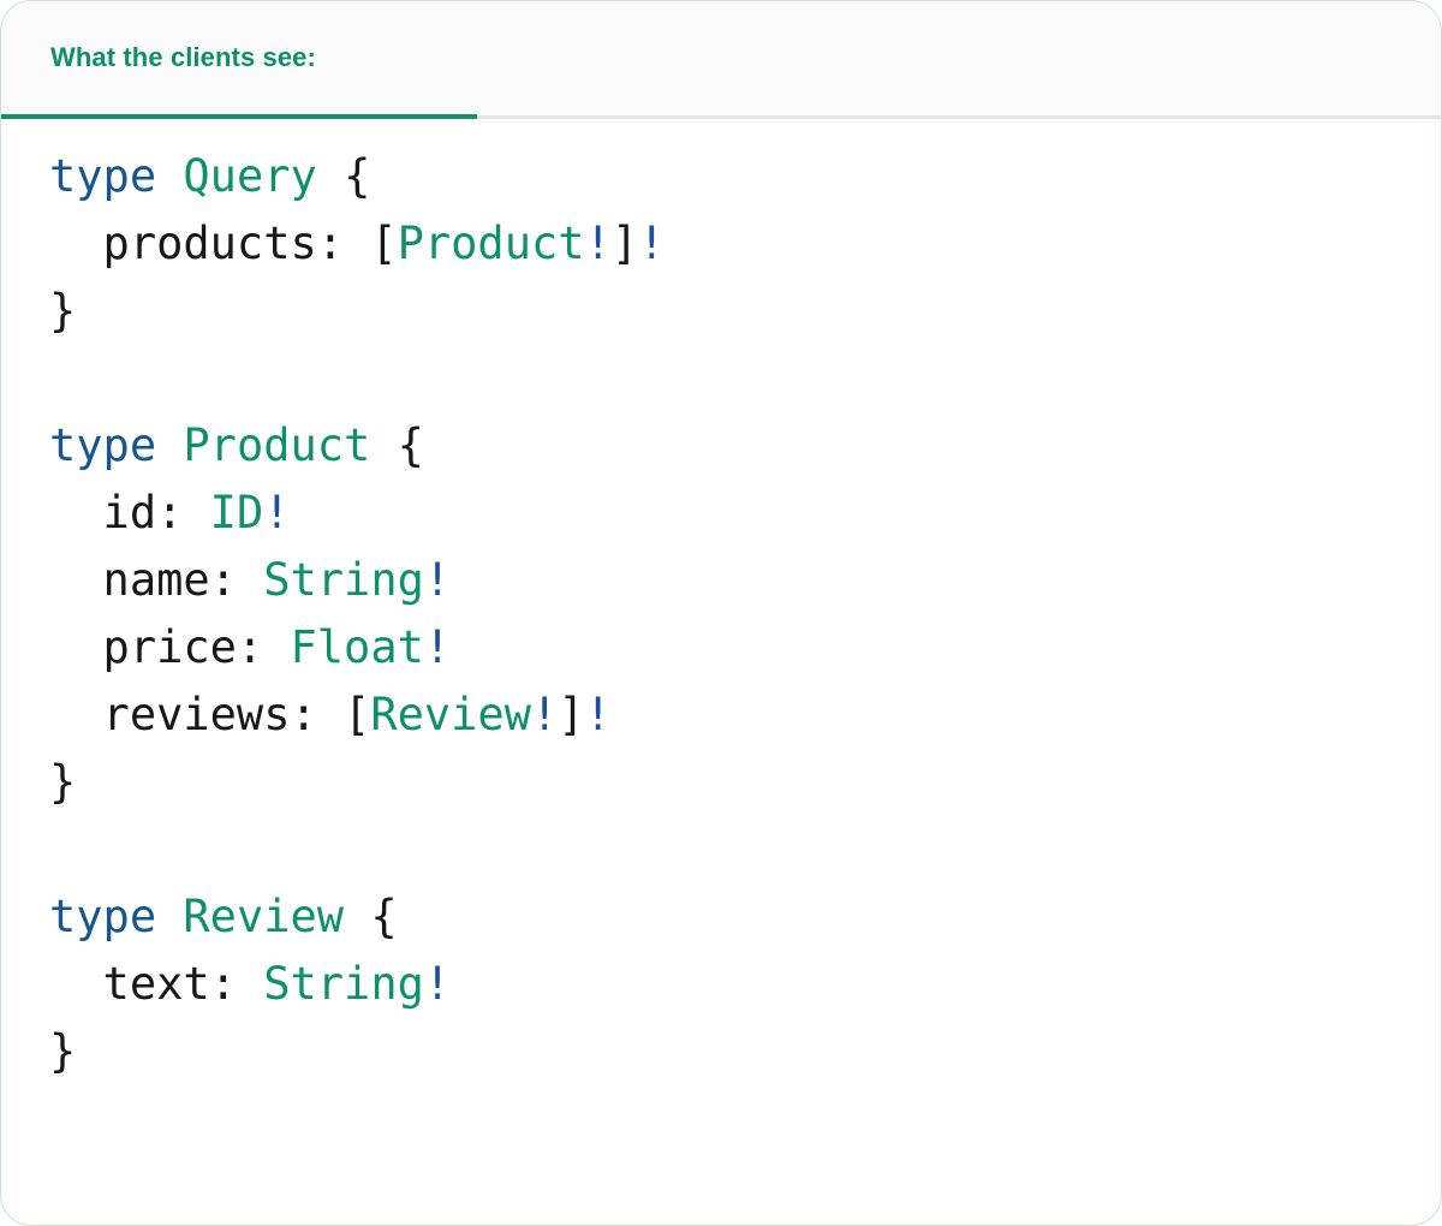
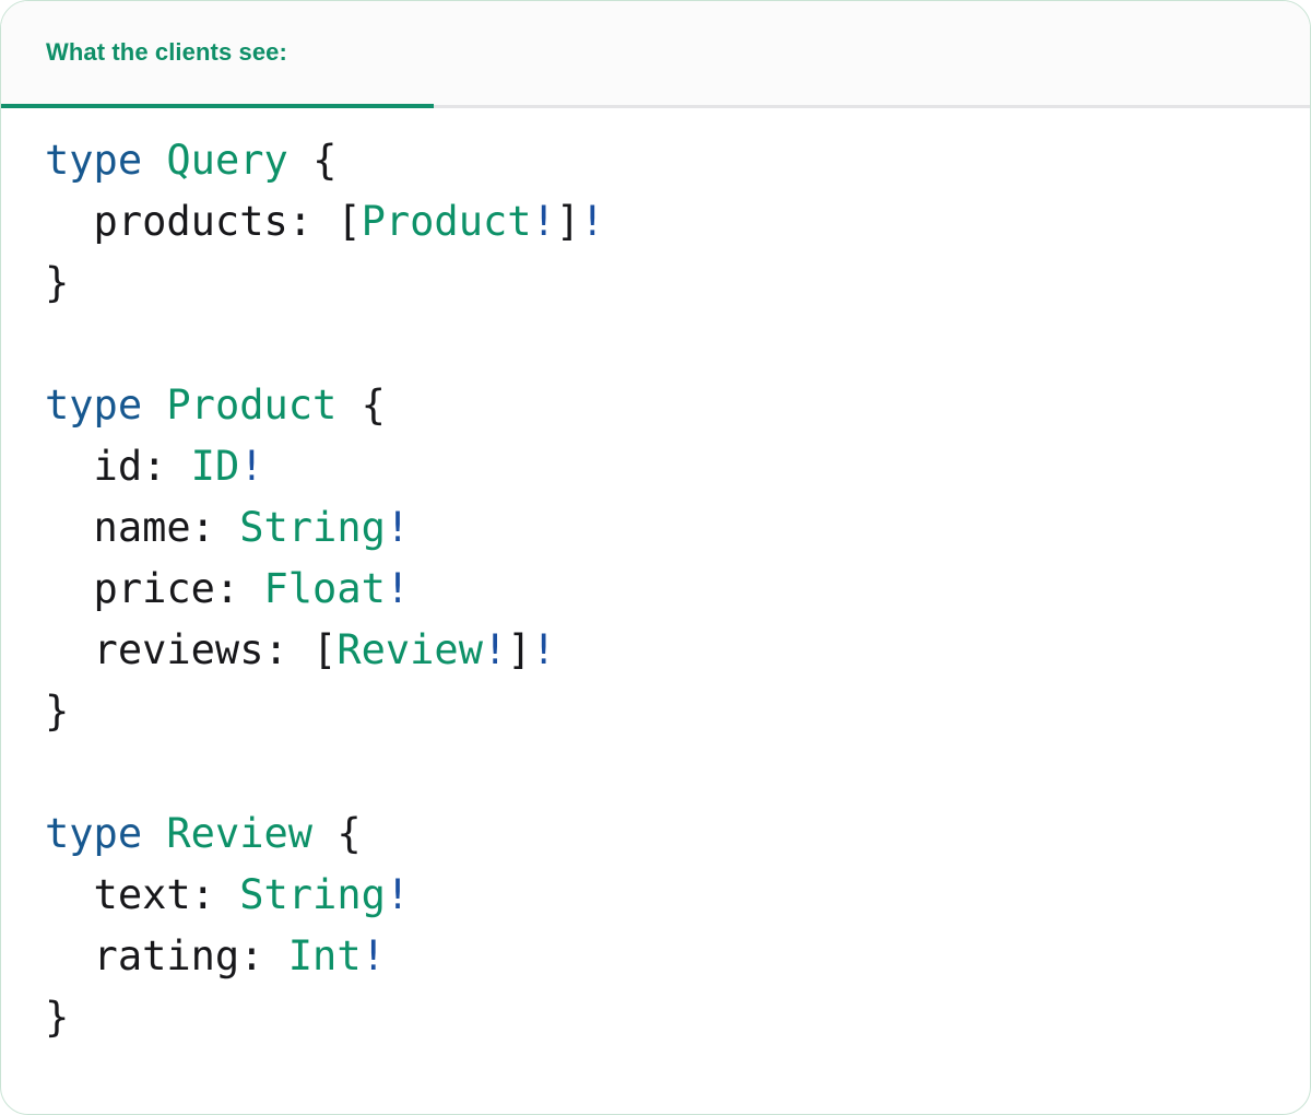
  What the clients see:
  type Query {
  products: [Product!]!
  }
  type Product {
  id: ID!
  name: String!
  price: Float!
  reviews: [Review!]!
  }
  type Review {
  text: String!
+ rating: Int!
  }
